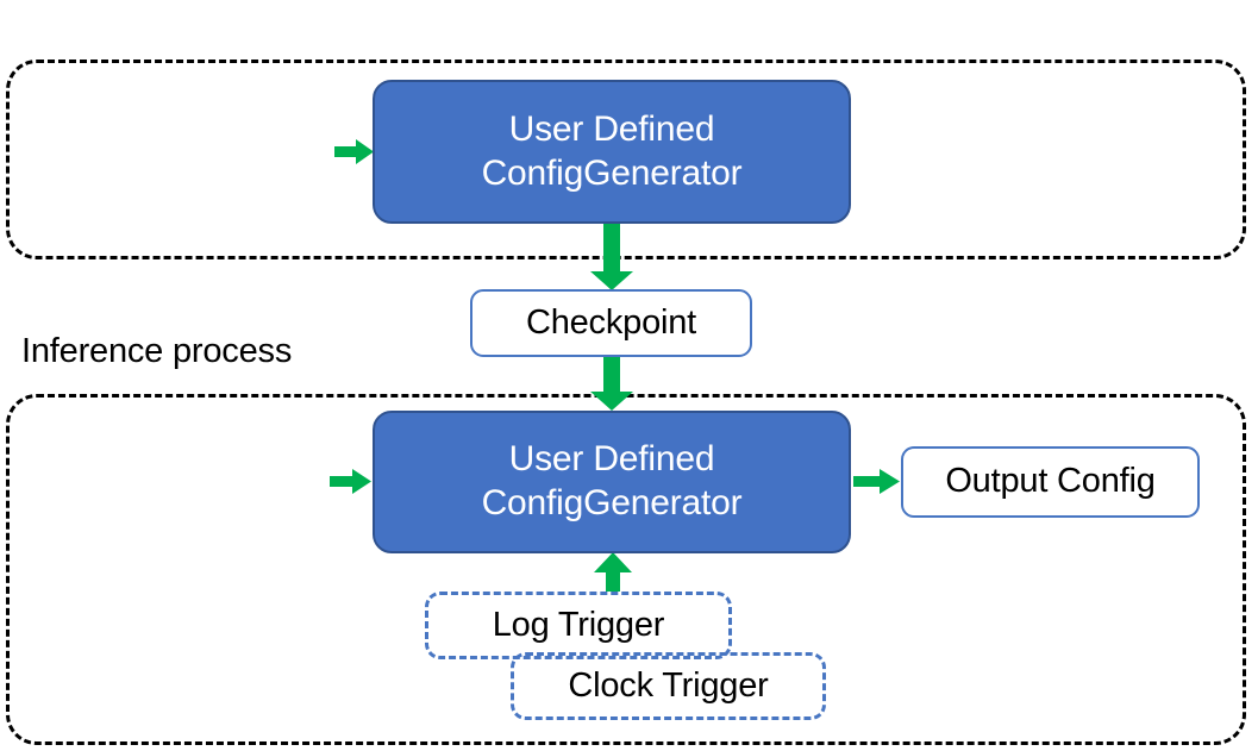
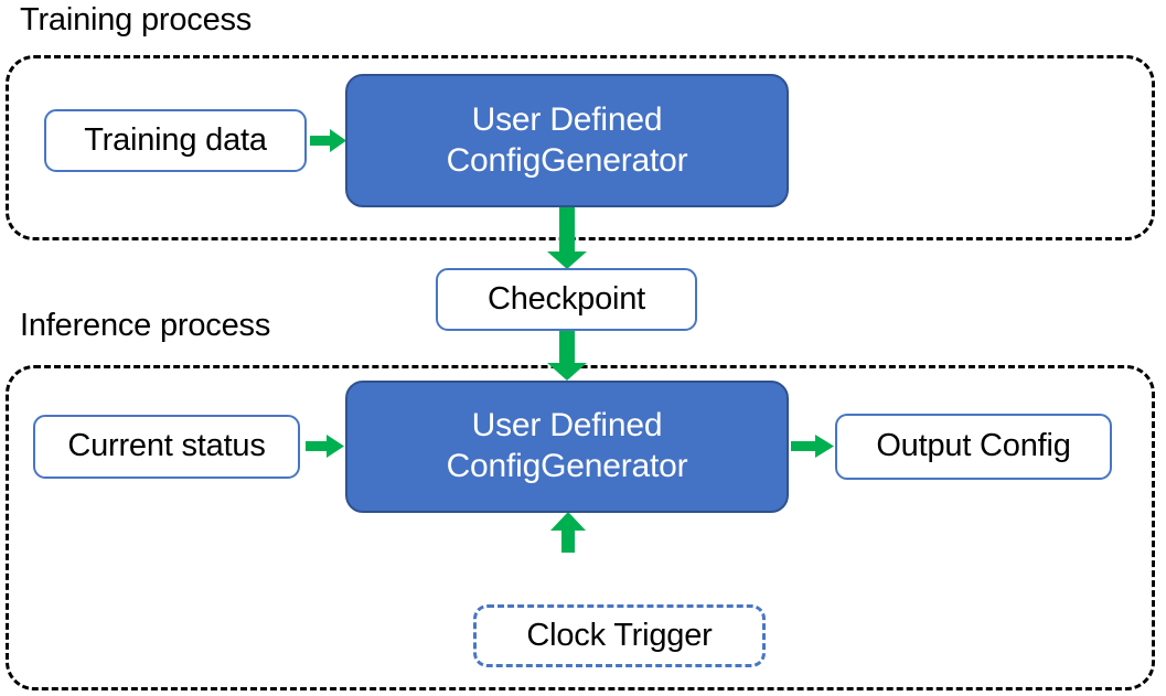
+ Training process
+ Training data
  User Defined
  ConfigGenerator
  Checkpoint
  Inference process
+ Current status
  User Defined
  ConfigGenerator
  Output Config
- Log Trigger
  Clock Trigger
